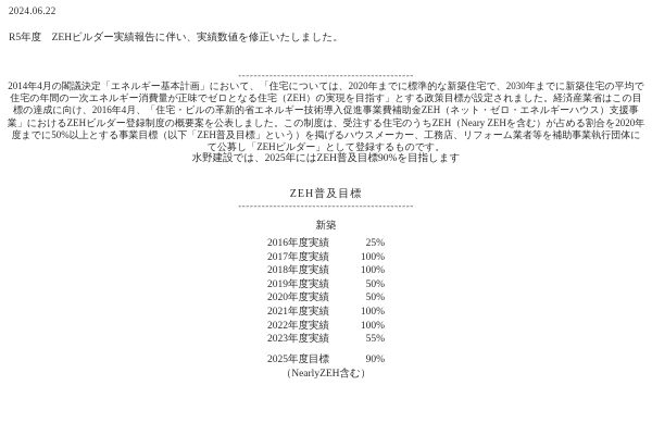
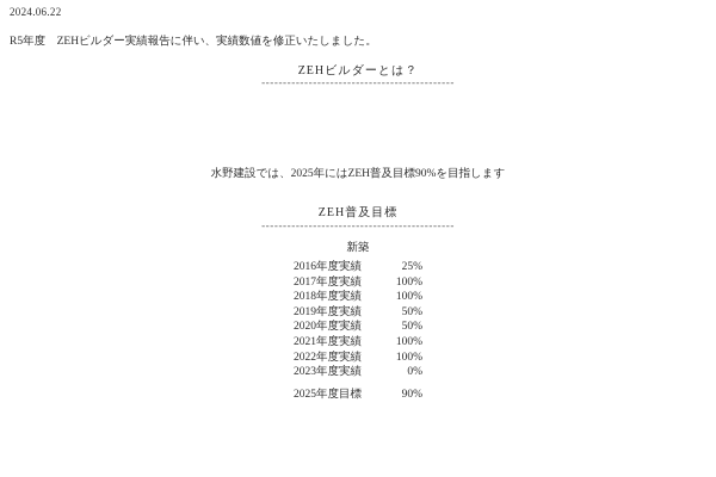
  2024.06.22
  R5年度 ZEHビルダー実績報告に伴い、実績数値を修正いたしました。
+ ZEHビルダーとは？
  ---------------------------------------------
- 2014年4月の閣議決定「エネルギー基本計画」において、「住宅については、2020年までに標準的な新築住宅で、2030年までに新築住宅の平均で住宅の年間の一次エネルギー消費量が正味でゼロとなる住宅（ZEH）の実現を目指す」とする政策目標が設定されました。経済産業省はこの目標の達成に向け、2016年4月、「住宅・ビルの革新的省エネルギー技術導入促進事業費補助金ZEH（ネット・ゼロ・エネルギーハウス）支援事業」におけるZEHビルダー登録制度の概要案を公表しました。この制度は、受注する住宅のうちZEH（Neary ZEHを含む）が占める割合を2020年度までに50%以上とする事業目標（以下「ZEH普及目標」という）を掲げるハウスメーカー、工務店、リフォーム業者等を補助事業執行団体にて公募し「ZEHビルダー」として登録するものです。
  水野建設では、2025年にはZEH普及目標90%を目指します
  ZEH普及目標
  ---------------------------------------------
  新築
  2016年度実績
  25%
  2017年度実績
  100%
  2018年度実績
  100%
  2019年度実績
  50%
  2020年度実績
  50%
  2021年度実績
  100%
  2022年度実績
  100%
  2023年度実績
- 55%
+ 0%
  2025年度目標
  90%
- （NearlyZEH含む）
